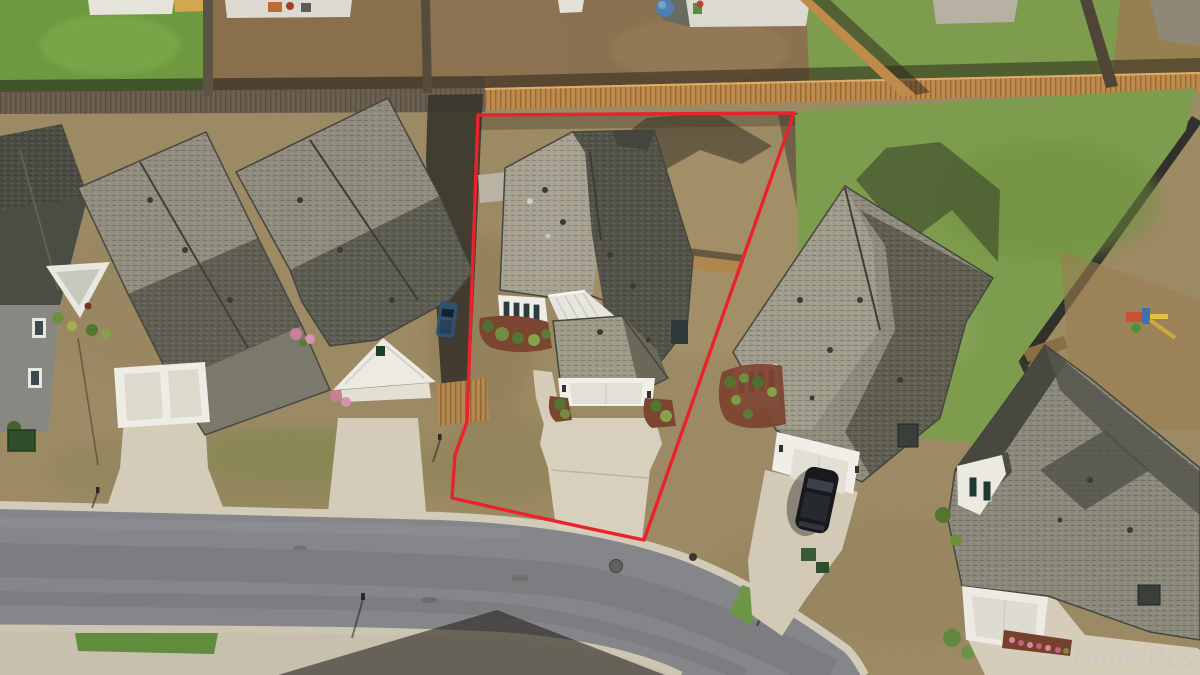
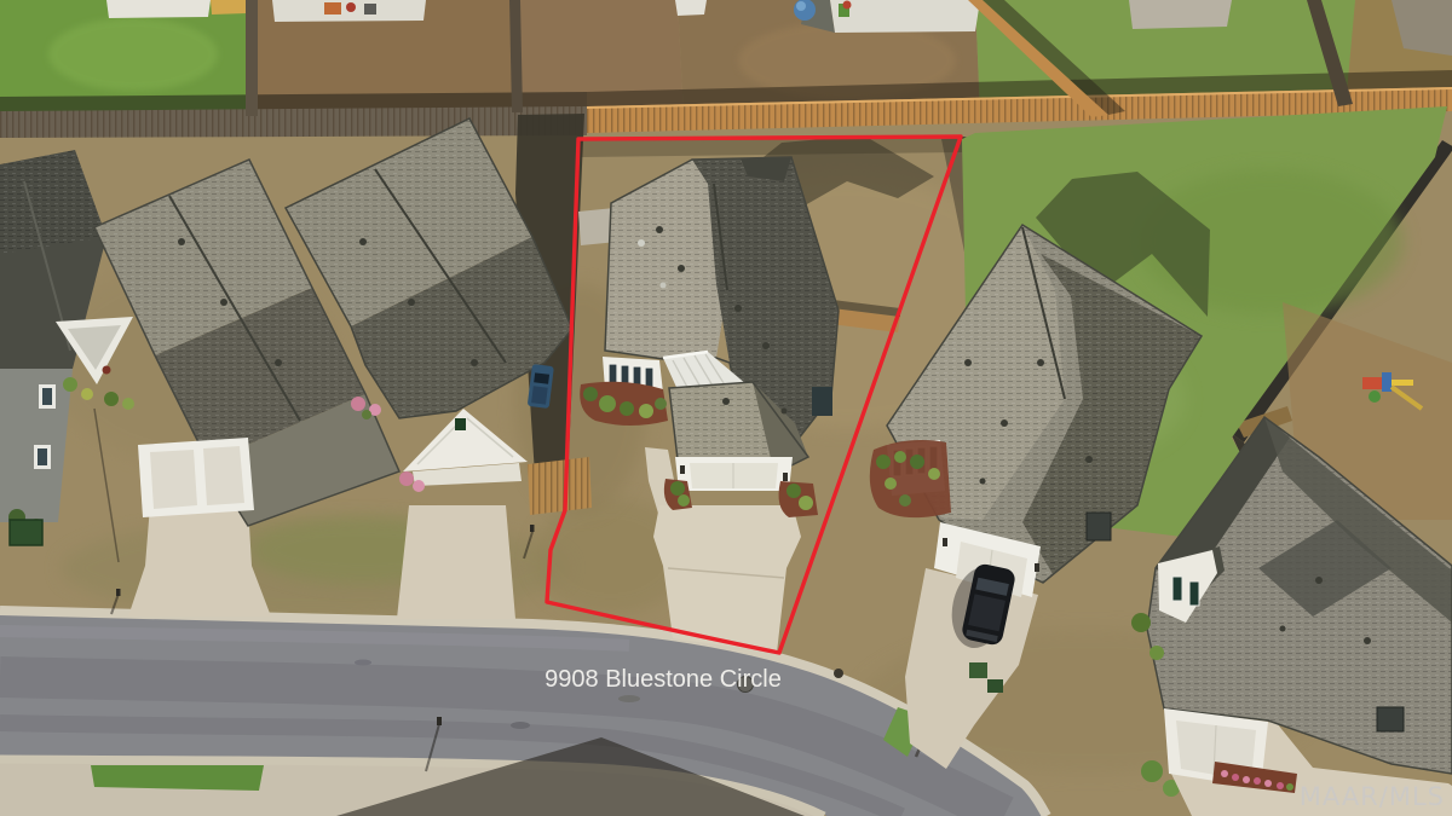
+ 9908 Bluestone Circle
  MAAR/MLS
